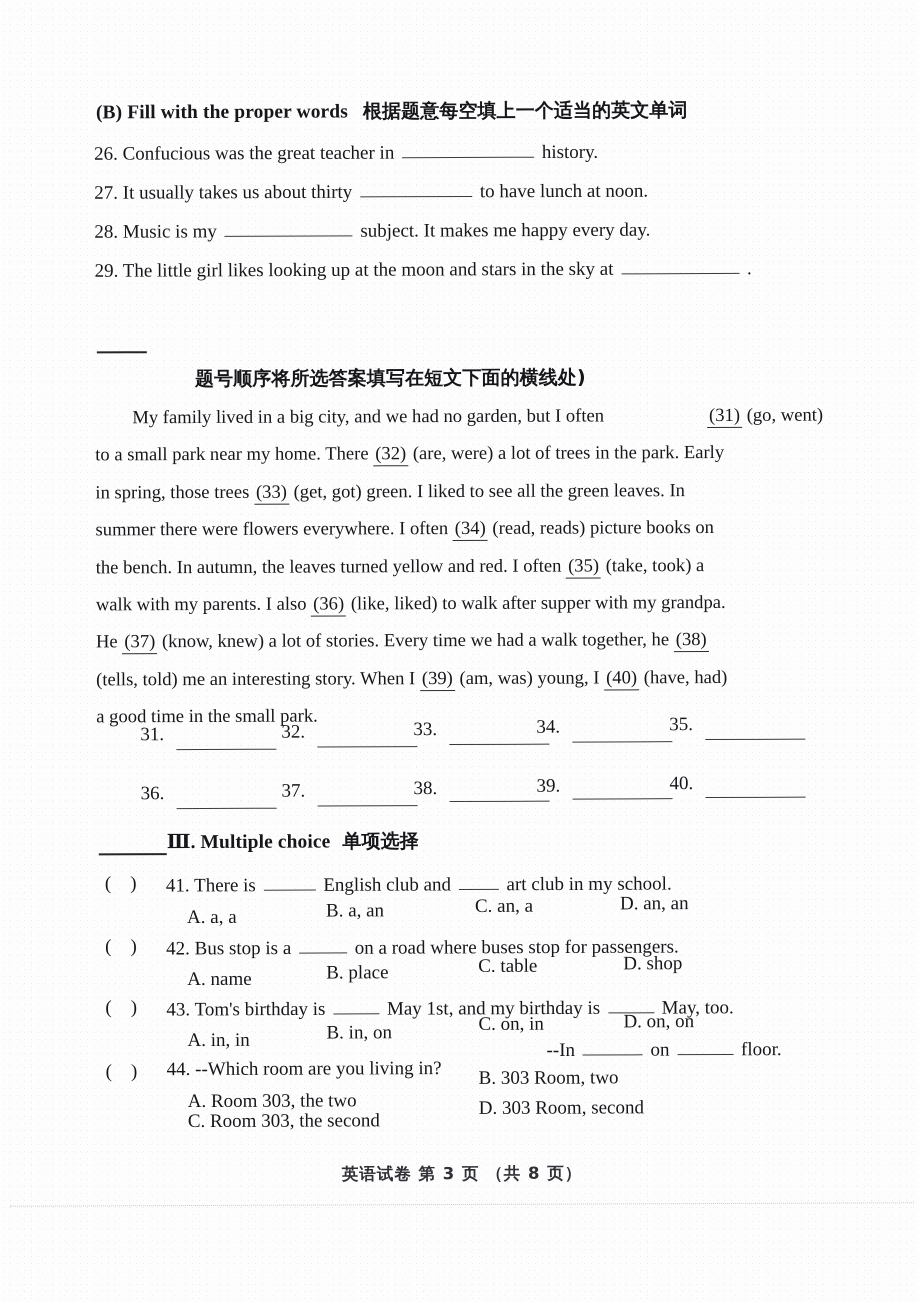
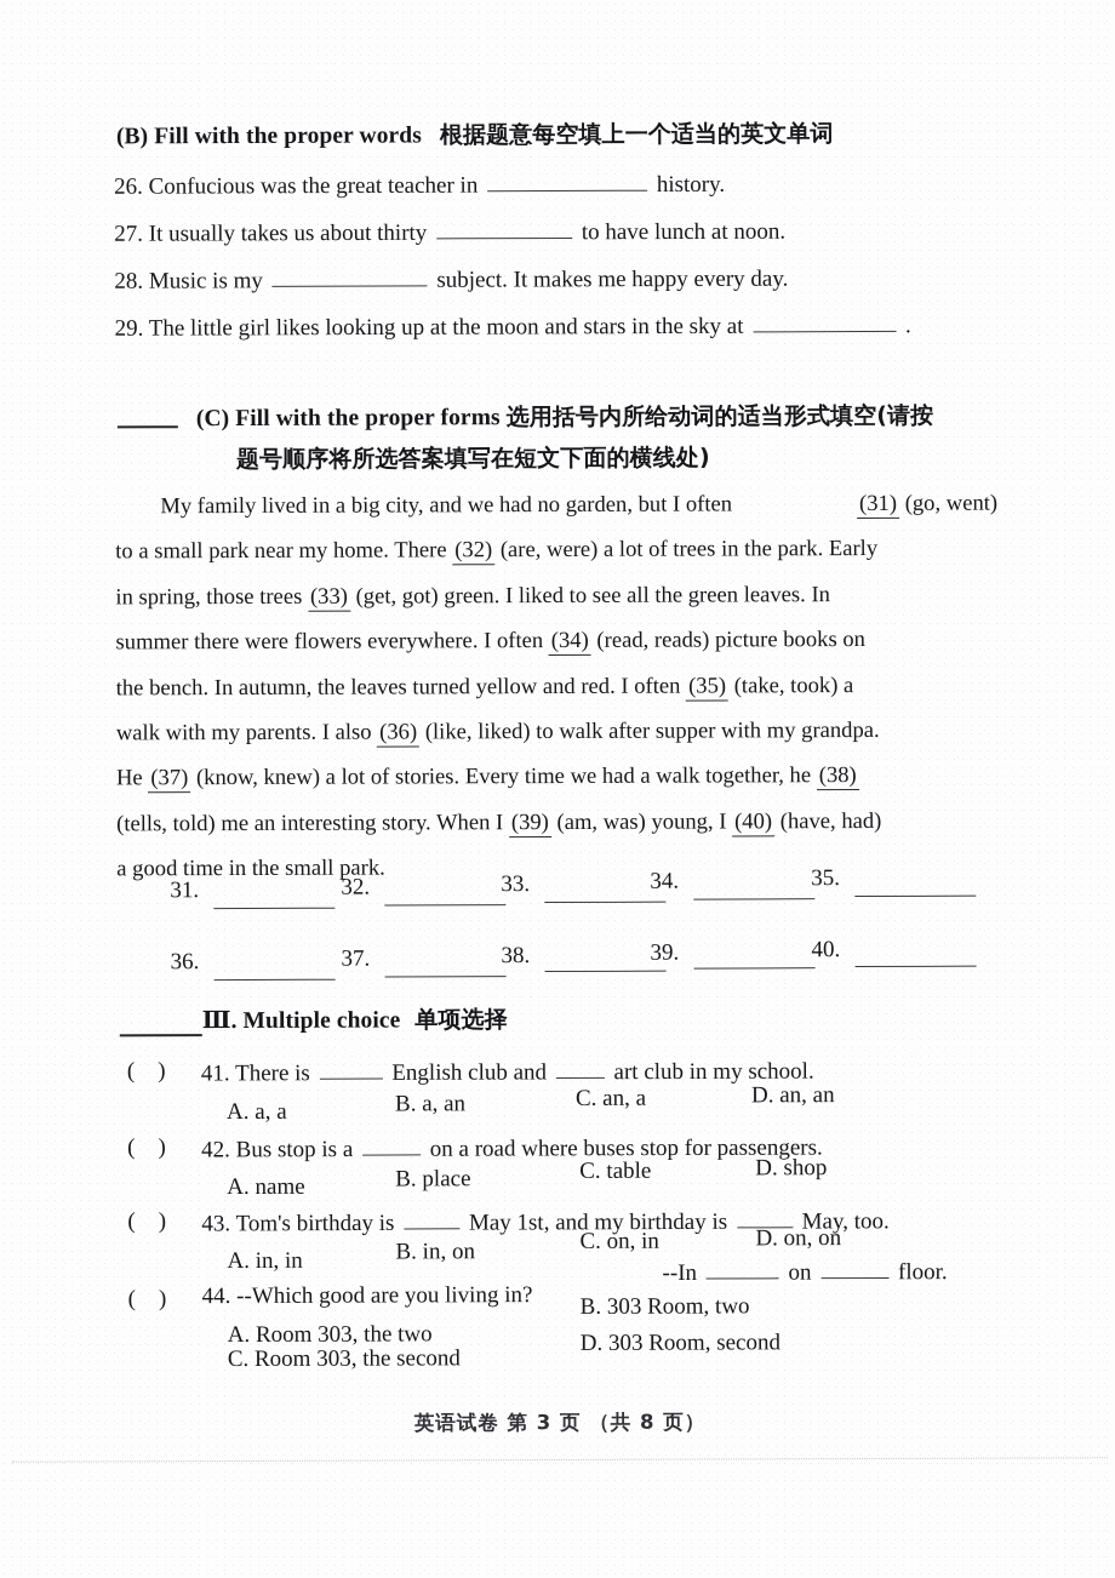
  (B) Fill with the proper words 根据题意每空填上一个适当的英文单词
  26. Confucious was the great teacher in history.
  27. It usually takes us about thirty to have lunch at noon.
  28. Music is my subject. It makes me happy every day.
  29. The little girl likes looking up at the moon and stars in the sky at .
+ (C) Fill with the proper forms 选用括号内所给动词的适当形式填空(请按
  题号顺序将所选答案填写在短文下面的横线处)
  My family lived in a big city, and we had no garden, but I often
  (31) (go, went)
  to a small park near my home. There (32) (are, were) a lot of trees in the park. Early
  in spring, those trees (33) (get, got) green. I liked to see all the green leaves. In
  summer there were flowers everywhere. I often (34) (read, reads) picture books on
  the bench. In autumn, the leaves turned yellow and red. I often (35) (take, took) a
  walk with my parents. I also (36) (like, liked) to walk after supper with my grandpa.
  He (37) (know, knew) a lot of stories. Every time we had a walk together, he (38)
  (tells, told) me an interesting story. When I (39) (am, was) young, I (40) (have, had)
  a good time in the small park.
  31.
  32.
  33.
  34.
  35.
  36.
  37.
  38.
  39.
  40.
  Ⅲ. Multiple choice 单项选择
  ( )
  41. There is English club and art club in my school.
  A. a, a
  B. a, an
  C. an, a
  D. an, an
  ( )
  42. Bus stop is a on a road where buses stop for passengers.
  A. name
  B. place
  C. table
  D. shop
  ( )
  43. Tom's birthday is May 1st, and my birthday is May, too.
  A. in, in
  B. in, on
  C. on, in
  D. on, on
  ( )
- 44. --Which room are you living in?
+ 44. --Which good are you living in?
  --In on floor.
  A. Room 303, the two
  B. 303 Room, two
  C. Room 303, the second
  D. 303 Room, second
  英语试卷 第 3 页 （共 8 页）
